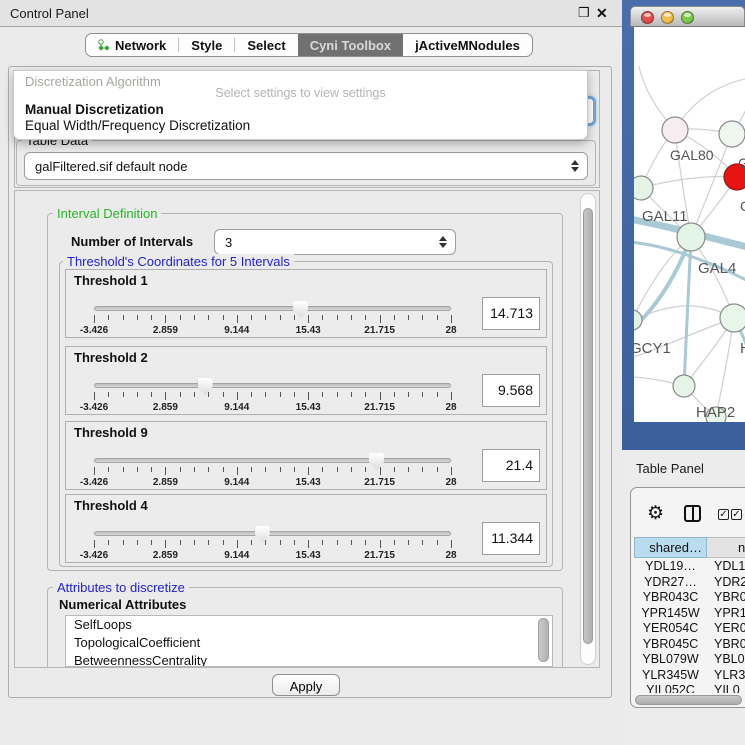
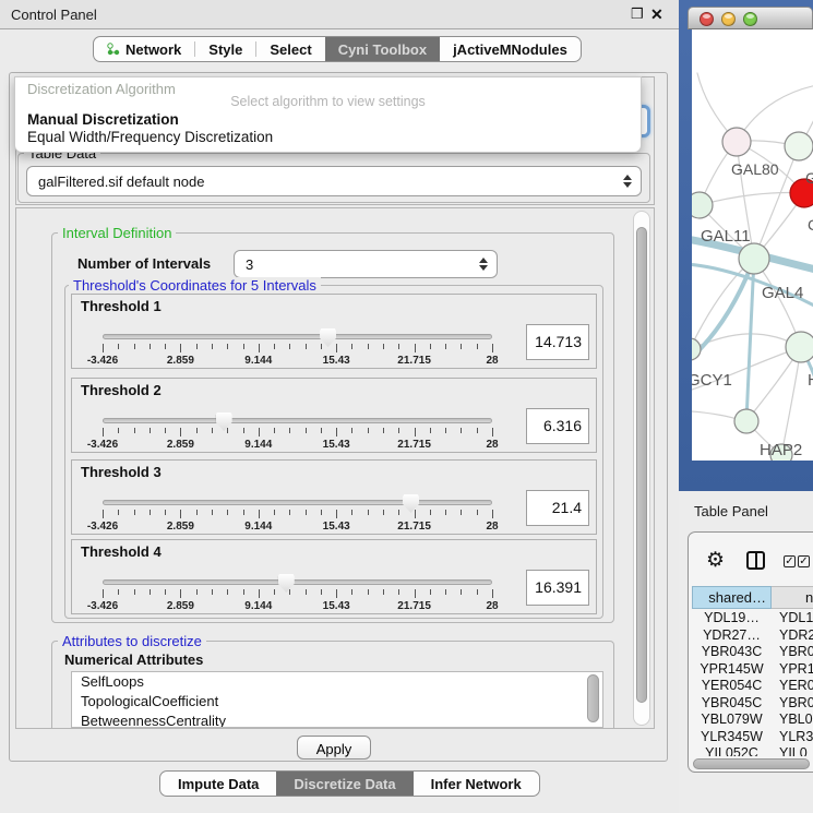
  Control Panel
  ❒
  ✕
  Network
  Style
  Select
  Cyni Toolbox
  jActiveMNodules
  Table Data
  galFiltered.sif default node
  Discretization Algorithm
- Select settings to view settings
+ Select algorithm to view settings
  Manual Discretization
  Equal Width/Frequency Discretization
  Interval Definition
  Number of Intervals
  3
  Threshold's Coordinates for 5 Intervals
  Threshold 1
  -3.426
  2.859
  9.144
  15.43
  21.715
  28
  14.713
  Threshold 2
  -3.426
  2.859
  9.144
  15.43
  21.715
  28
- 9.568
+ 6.316
- Threshold 9
+ Threshold 3
  -3.426
  2.859
  9.144
  15.43
  21.715
  28
  21.4
  Threshold 4
  -3.426
  2.859
  9.144
  15.43
  21.715
  28
- 11.344
+ 16.391
  Attributes to discretize
  Numerical Attributes
  SelfLoops
  TopologicalCoefficient
  BetweennessCentrality
  Apply
+ Impute Data
+ Discretize Data
+ Infer Network
  GAL80
  GAL11
  GAL4
  GCY1
  HAP2
  Table Panel
  ⚙
  ✓
  ✓
  shared…
  YDL19…
  YDL1
  YDR27…
  YDR2
  YBR043C
  YBR0
  YPR145W
  YPR1
  YER054C
  YER0
  YBR045C
  YBR0
  YBL079W
  YBL0
  YLR345W
  YLR3
  YIL052C
  YIL0
